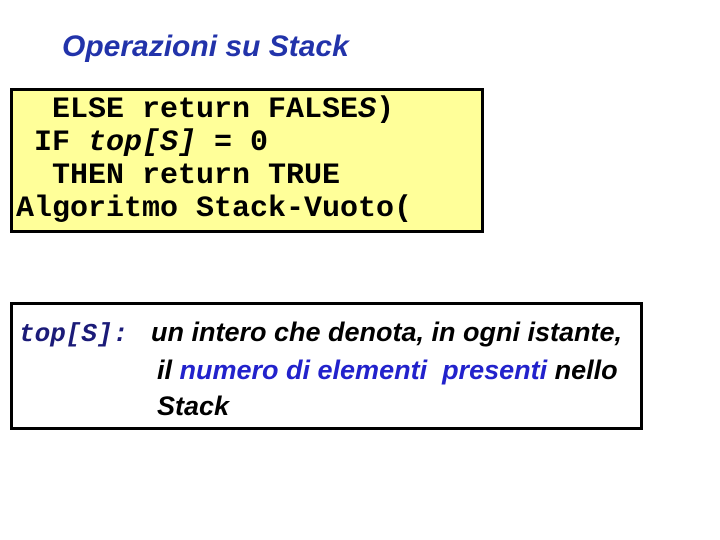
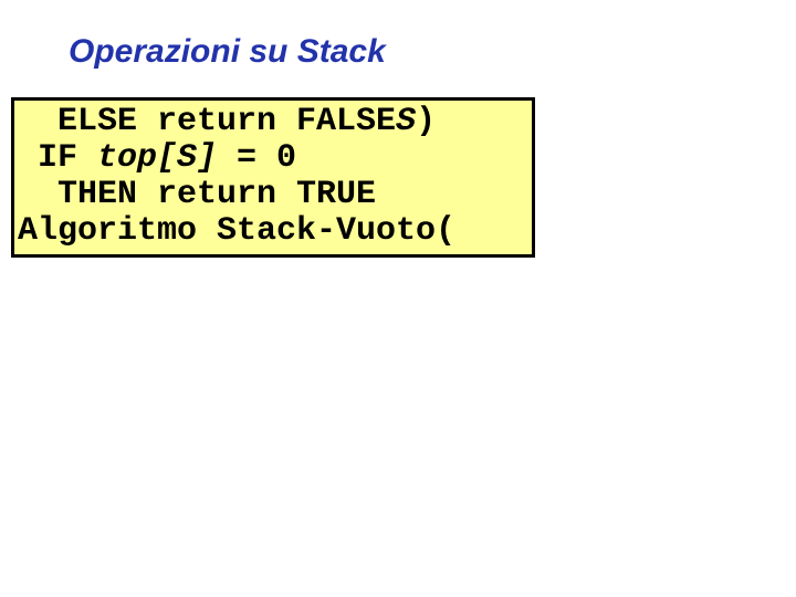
  Operazioni su Stack
  ELSE return FALSES)
  IF top[S] = 0
  THEN return TRUE
  Algoritmo Stack-Vuoto(
- top[S]: un intero che denota, in ogni istante,
- il numero di elementi presenti nello
- Stack
